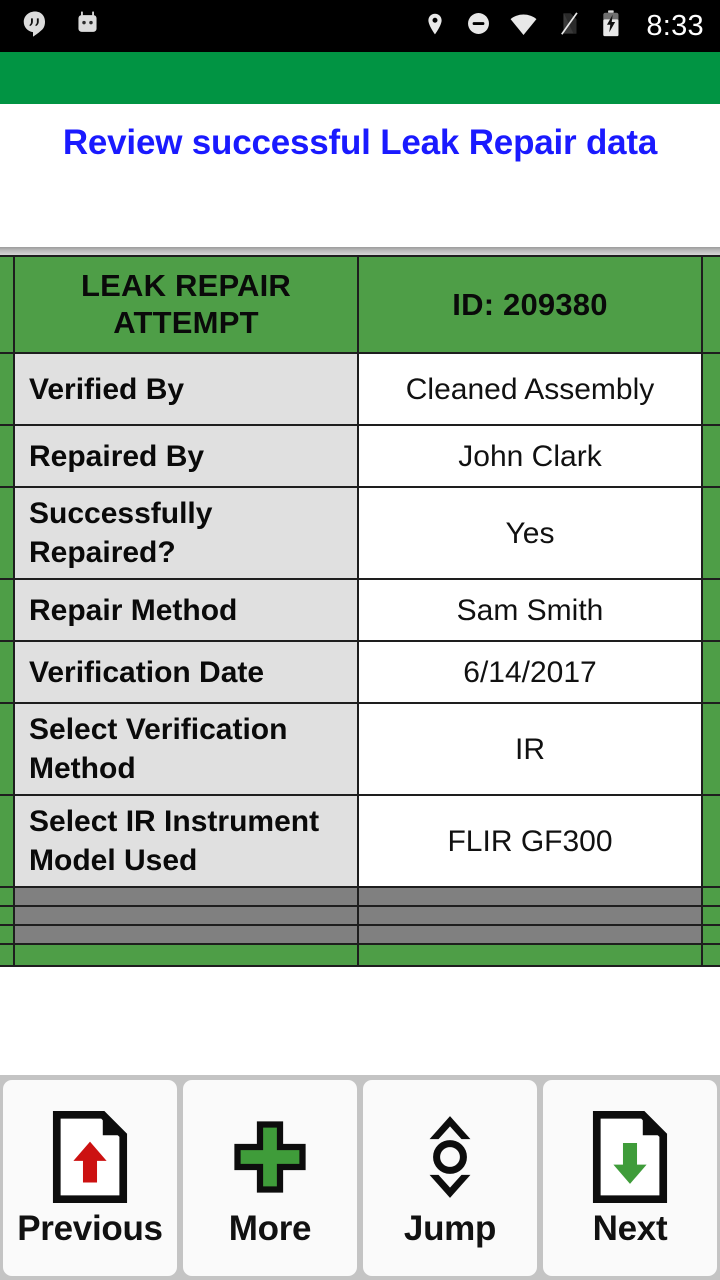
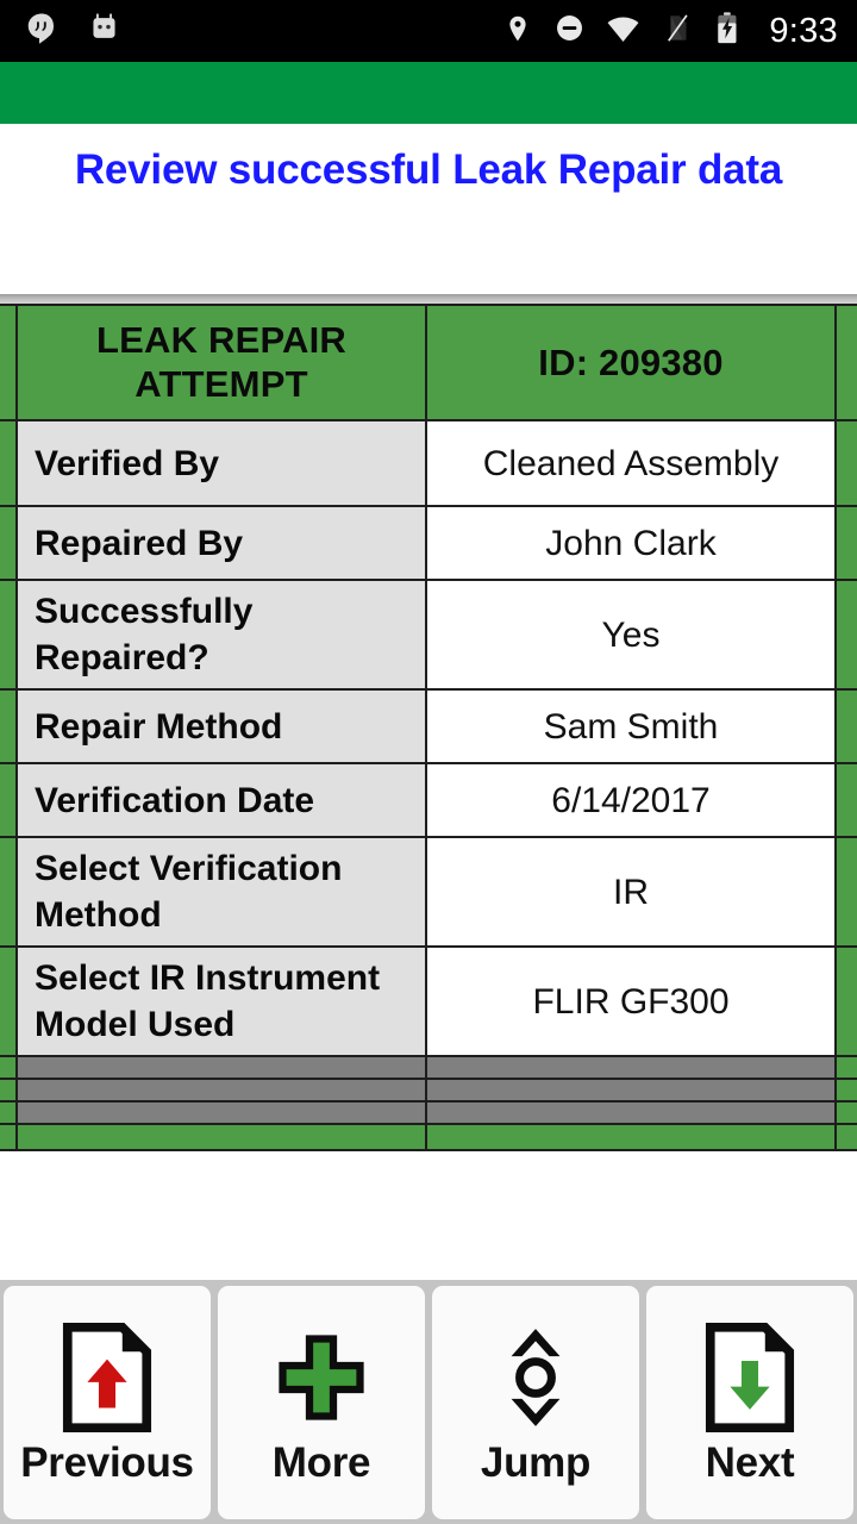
- 8:33
+ 9:33
  Review successful Leak Repair data
  	LEAK REPAIR ATTEMPT	ID: 209380
  	Verified By	Cleaned Assembly
  	Repaired By	John Clark
  	Successfully Repaired?	Yes
  	Repair Method	Sam Smith
  	Verification Date	6/14/2017
  	Select Verification Method	IR
  	Select IR Instrument Model Used	FLIR GF300
  Previous
  More
  Jump
  Next
